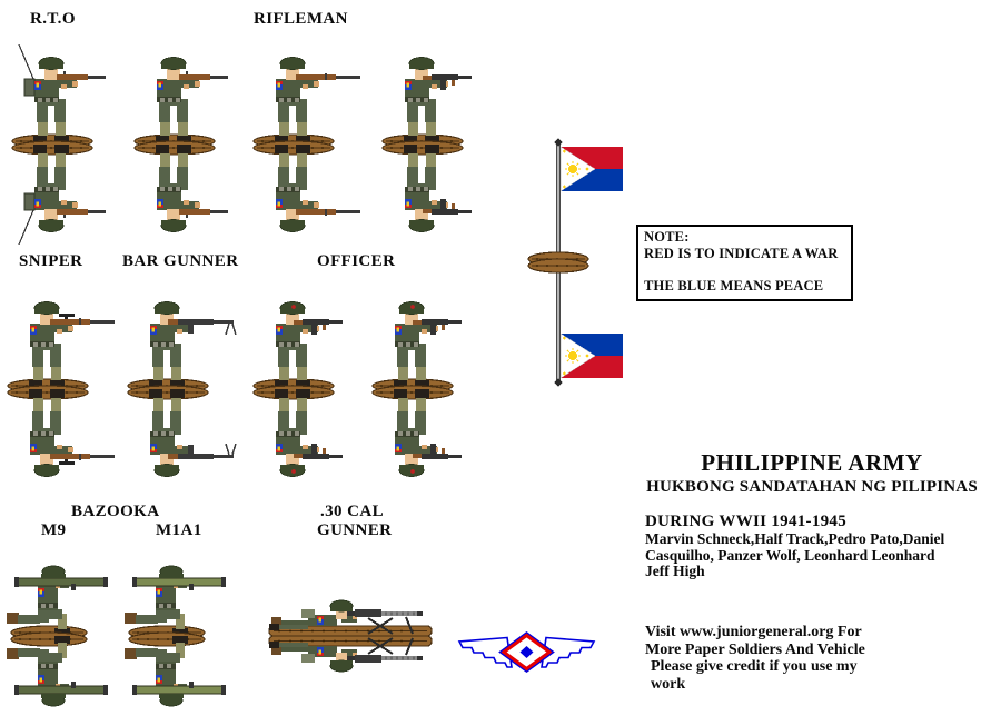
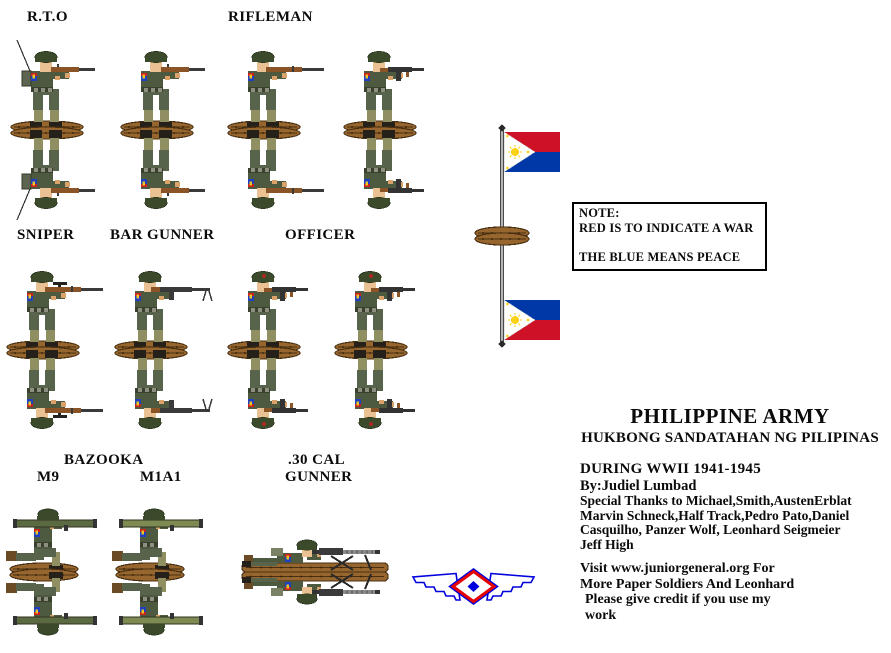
  R.T.O
  RIFLEMAN
  SNIPER
  BAR GUNNER
  OFFICER
  BAZOOKA
  M9
  M1A1
  .30 CAL
  GUNNER
  NOTE:
  RED IS TO INDICATE A WAR
  THE BLUE MEANS PEACE
  PHILIPPINE ARMY
  HUKBONG SANDATAHAN NG PILIPINAS
  DURING WWII 1941-1945
+ By:Judiel Lumbad
+ Special Thanks to Michael,Smith,AustenErblat
  Marvin Schneck,Half Track,Pedro Pato,Daniel
- Casquilho, Panzer Wolf, Leonhard Leonhard
+ Casquilho, Panzer Wolf, Leonhard Seigmeier
  Jeff High
  Visit www.juniorgeneral.org For
- More Paper Soldiers And Vehicle
+ More Paper Soldiers And Leonhard
  Please give credit if you use my
  work
